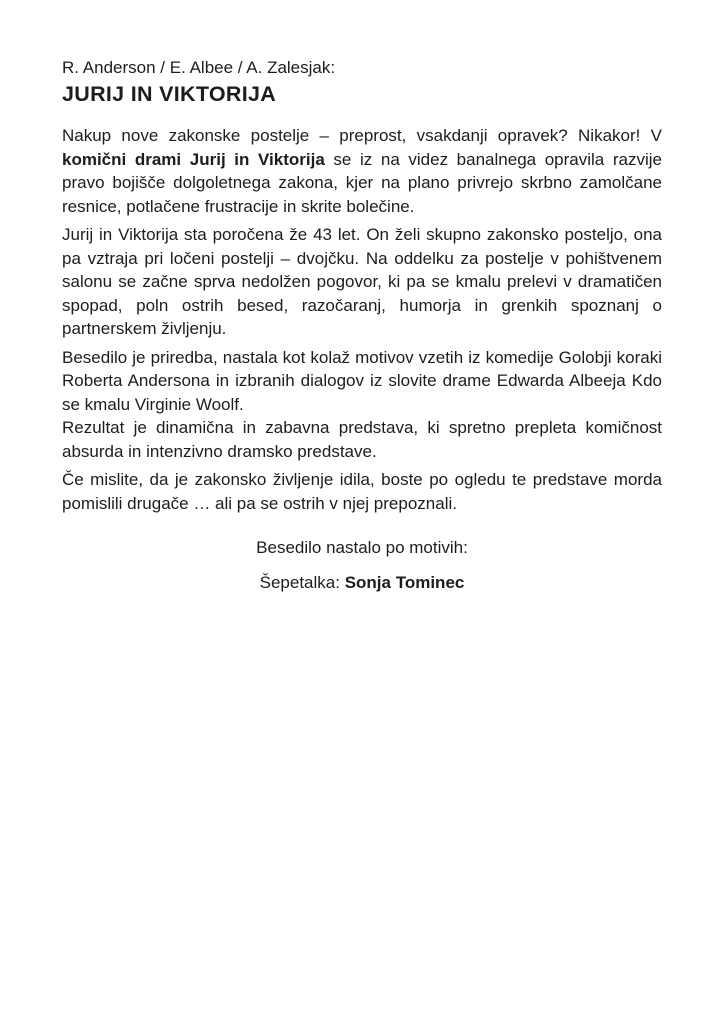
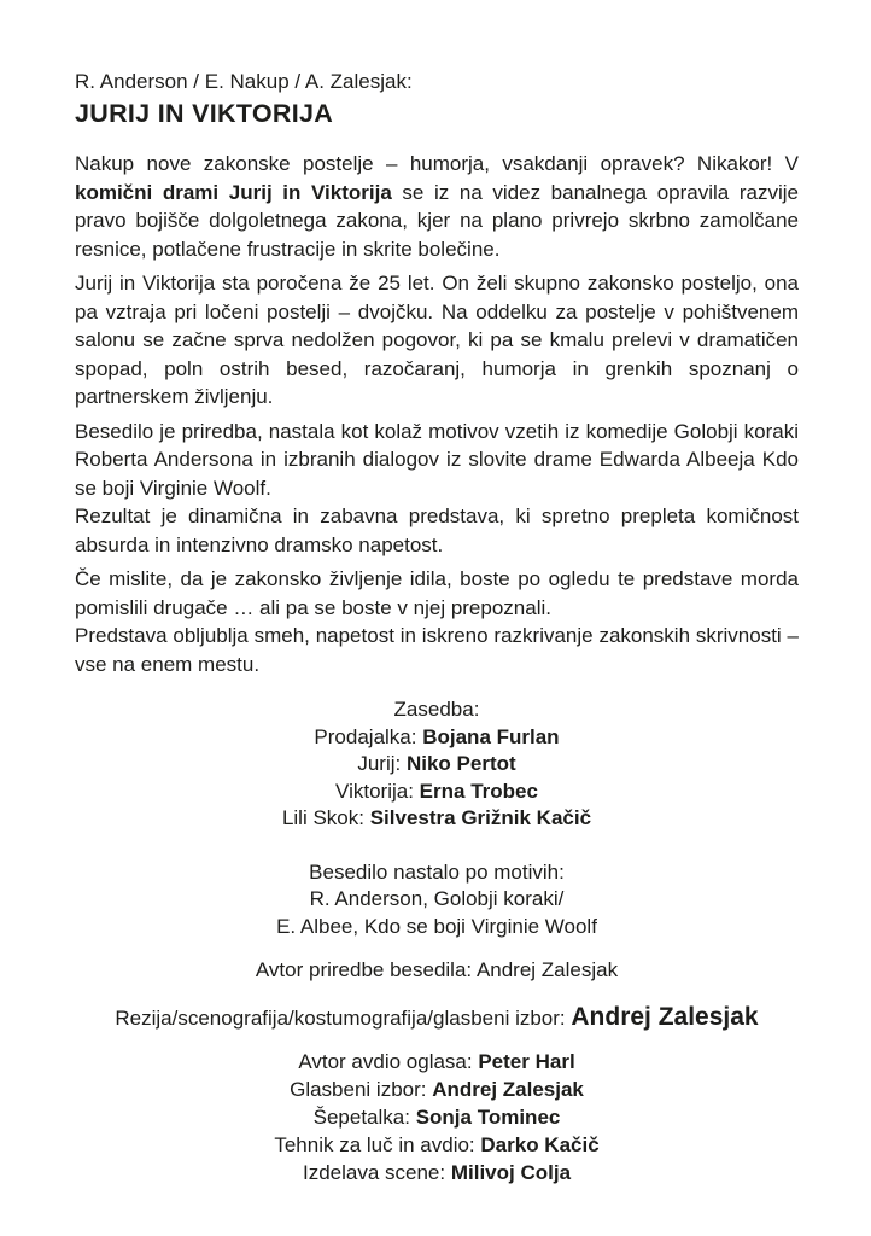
- R. Anderson / E. Albee / A. Zalesjak:
+ R. Anderson / E. Nakup / A. Zalesjak:
  JURIJ IN VIKTORIJA
- Nakup nove zakonske postelje – preprost, vsakdanji opravek? Nikakor! V komični drami Jurij in Viktorija se iz na videz banalnega opravila razvije pravo bojišče dolgoletnega zakona, kjer na plano privrejo skrbno zamolčane resnice, potlačene frustracije in skrite bolečine.
+ Nakup nove zakonske postelje – humorja, vsakdanji opravek? Nikakor! V komični drami Jurij in Viktorija se iz na videz banalnega opravila razvije pravo bojišče dolgoletnega zakona, kjer na plano privrejo skrbno zamolčane resnice, potlačene frustracije in skrite bolečine.
- Jurij in Viktorija sta poročena že 43 let. On želi skupno zakonsko posteljo, ona pa vztraja pri ločeni postelji – dvojčku. Na oddelku za postelje v pohištvenem salonu se začne sprva nedolžen pogovor, ki pa se kmalu prelevi v dramatičen spopad, poln ostrih besed, razočaranj, humorja in grenkih spoznanj o partnerskem življenju.
+ Jurij in Viktorija sta poročena že 25 let. On želi skupno zakonsko posteljo, ona pa vztraja pri ločeni postelji – dvojčku. Na oddelku za postelje v pohištvenem salonu se začne sprva nedolžen pogovor, ki pa se kmalu prelevi v dramatičen spopad, poln ostrih besed, razočaranj, humorja in grenkih spoznanj o partnerskem življenju.
- Besedilo je priredba, nastala kot kolaž motivov vzetih iz komedije Golobji koraki Roberta Andersona in izbranih dialogov iz slovite drame Edwarda Albeeja Kdo se kmalu Virginie Woolf.
+ Besedilo je priredba, nastala kot kolaž motivov vzetih iz komedije Golobji koraki Roberta Andersona in izbranih dialogov iz slovite drame Edwarda Albeeja Kdo se boji Virginie Woolf.
- Rezultat je dinamična in zabavna predstava, ki spretno prepleta komičnost absurda in intenzivno dramsko predstave.
+ Rezultat je dinamična in zabavna predstava, ki spretno prepleta komičnost absurda in intenzivno dramsko napetost.
- Če mislite, da je zakonsko življenje idila, boste po ogledu te predstave morda pomislili drugače … ali pa se ostrih v njej prepoznali.
+ Če mislite, da je zakonsko življenje idila, boste po ogledu te predstave morda pomislili drugače … ali pa se boste v njej prepoznali.
+ Predstava obljublja smeh, napetost in iskreno razkrivanje zakonskih skrivnosti – vse na enem mestu.
+ Zasedba:
+ Prodajalka: Bojana Furlan
+ Jurij: Niko Pertot
+ Viktorija: Erna Trobec
+ Lili Skok: Silvestra Grižnik Kačič
  Besedilo nastalo po motivih:
+ R. Anderson, Golobji koraki/
+ E. Albee, Kdo se boji Virginie Woolf
+ Avtor priredbe besedila: Andrej Zalesjak
+ Rezija/scenografija/kostumografija/glasbeni izbor: Andrej Zalesjak
+ Avtor avdio oglasa: Peter Harl
+ Glasbeni izbor: Andrej Zalesjak
  Šepetalka: Sonja Tominec
+ Tehnik za luč in avdio: Darko Kačič
+ Izdelava scene: Milivoj Colja
